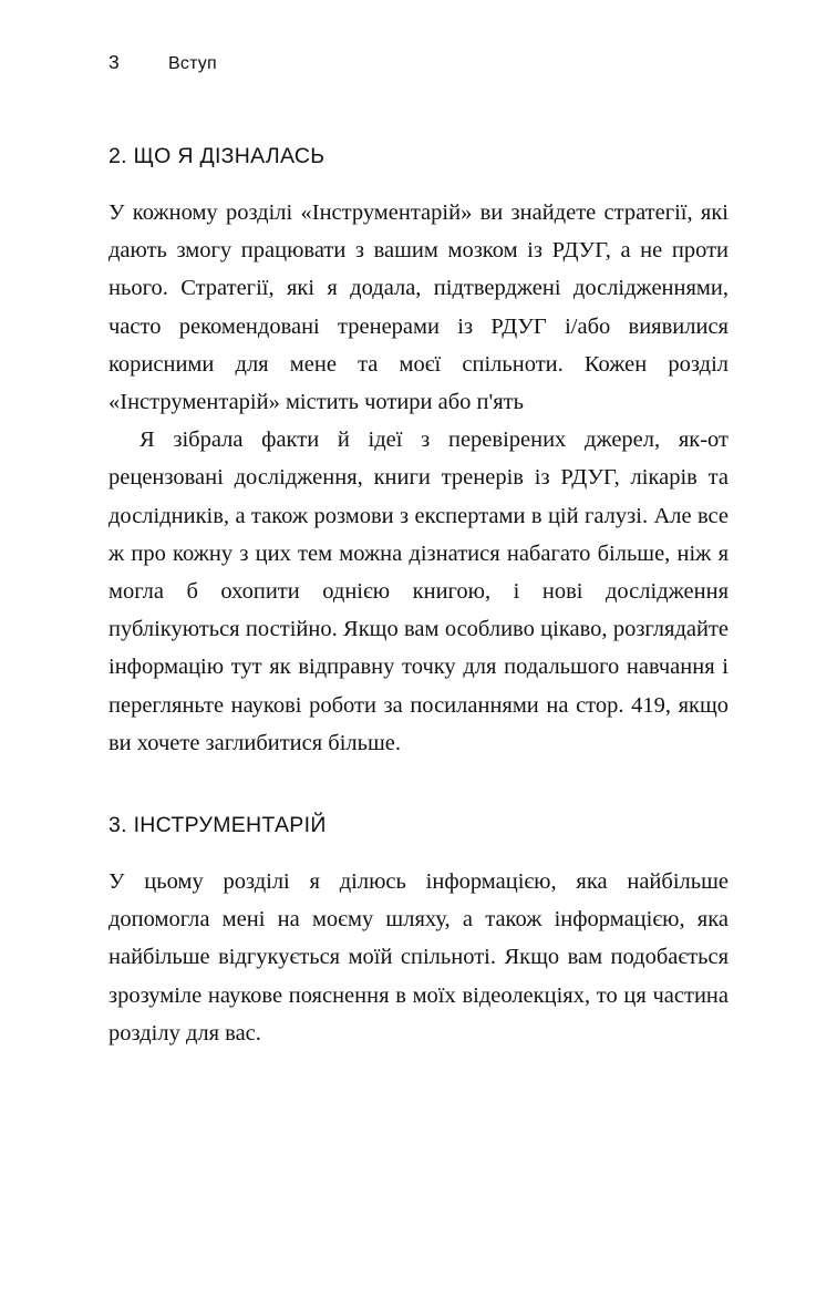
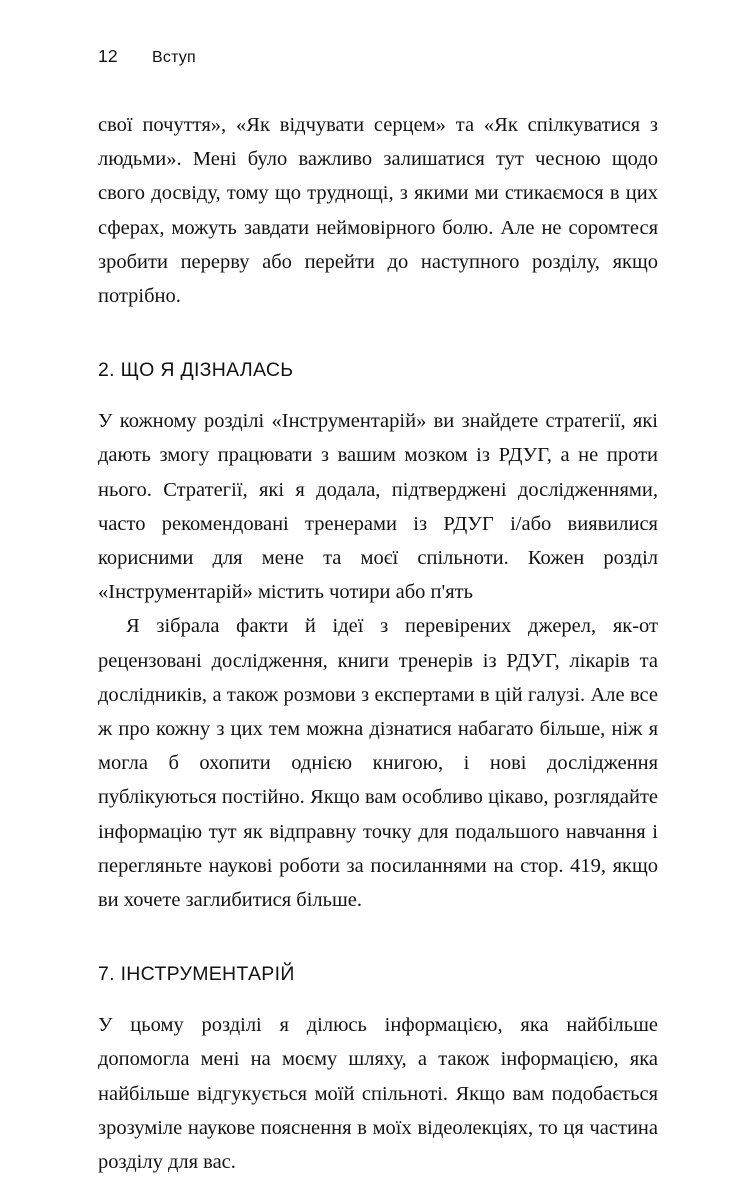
- 3
+ 12
  Вступ
+ свої почуття», «Як відчувати серцем» та «Як спілкуватися з людьми». Мені було важливо залишатися тут чесною щодо свого досвіду, тому що труднощі, з якими ми стикаємося в цих сферах, можуть завдати неймовірного болю. Але не соромтеся зробити перерву або перейти до наступного розділу, якщо потрібно.
  2. ЩО Я ДІЗНАЛАСЬ
  У кожному розділі «Інструментарій» ви знайдете стратегії, які дають змогу працювати з вашим мозком із РДУГ, а не проти нього. Стратегії, які я додала, підтверджені дослідженнями, часто рекомендовані тренерами із РДУГ і/або виявилися корисними для мене та моєї спільноти. Кожен розділ «Інструментарій» містить чотири або п'ять
  Я зібрала факти й ідеї з перевірених джерел, як-от рецензовані дослідження, книги тренерів із РДУГ, лікарів та дослідників, а також розмови з експертами в цій галузі. Але все ж про кожну з цих тем можна дізнатися набагато більше, ніж я могла б охопити однією книгою, і нові дослідження публікуються постійно. Якщо вам особливо цікаво, розглядайте інформацію тут як відправну точку для подальшого навчання і перегляньте наукові роботи за посиланнями на стор. 419, якщо ви хочете заглибитися більше.
- 3. ІНСТРУМЕНТАРІЙ
+ 7. ІНСТРУМЕНТАРІЙ
  У цьому розділі я ділюсь інформацією, яка найбільше допомогла мені на моєму шляху, а також інформацією, яка найбільше відгукується моїй спільноті. Якщо вам подобається зрозуміле наукове пояснення в моїх відеолекціях, то ця частина розділу для вас.
